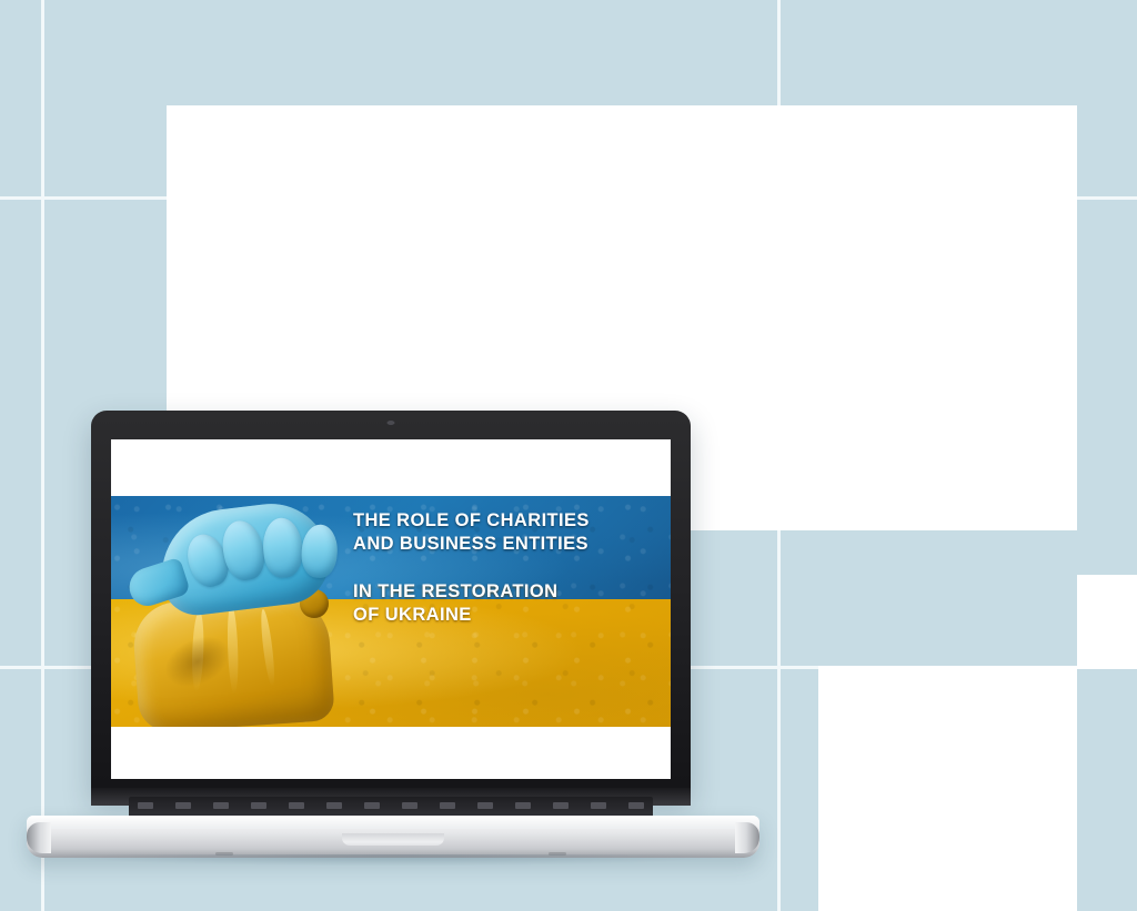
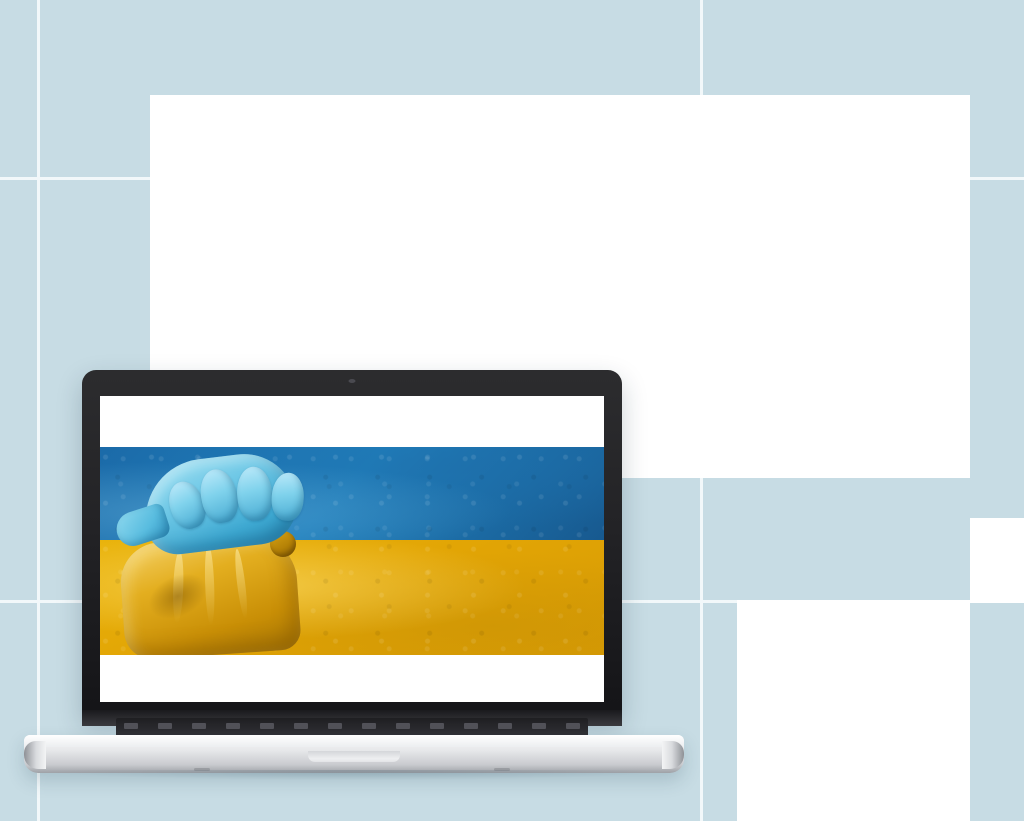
- THE ROLE OF CHARITIES
- AND BUSINESS ENTITIES
- IN THE RESTORATION
- OF UKRAINE
